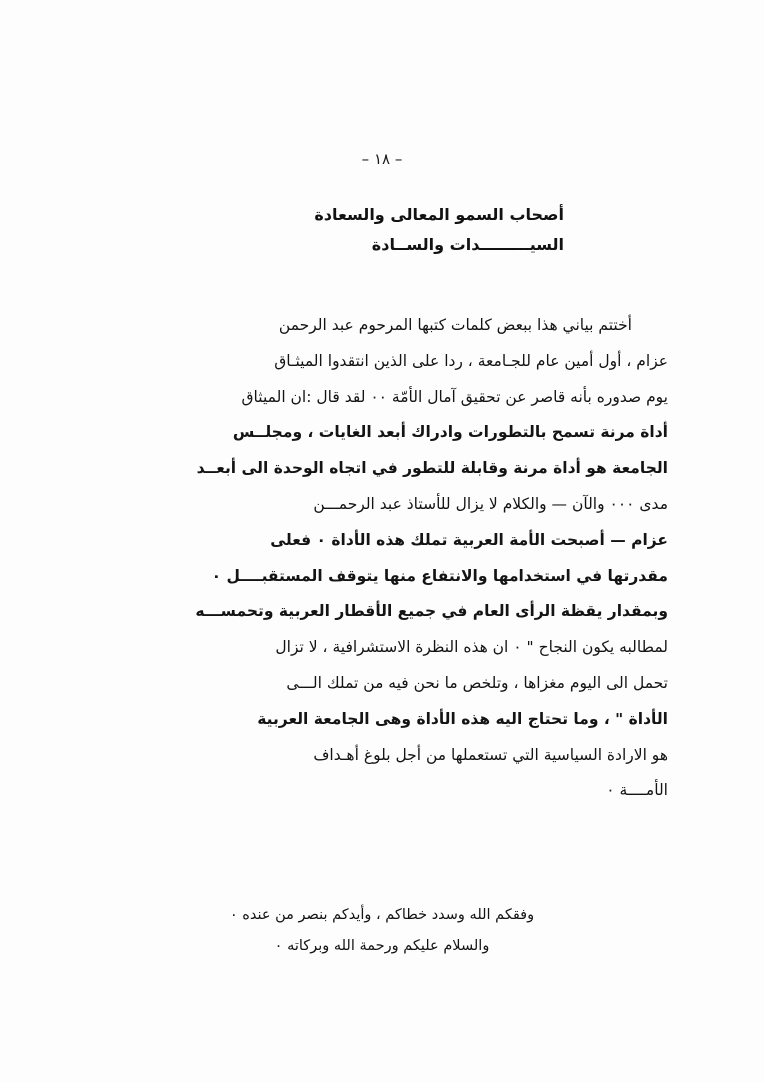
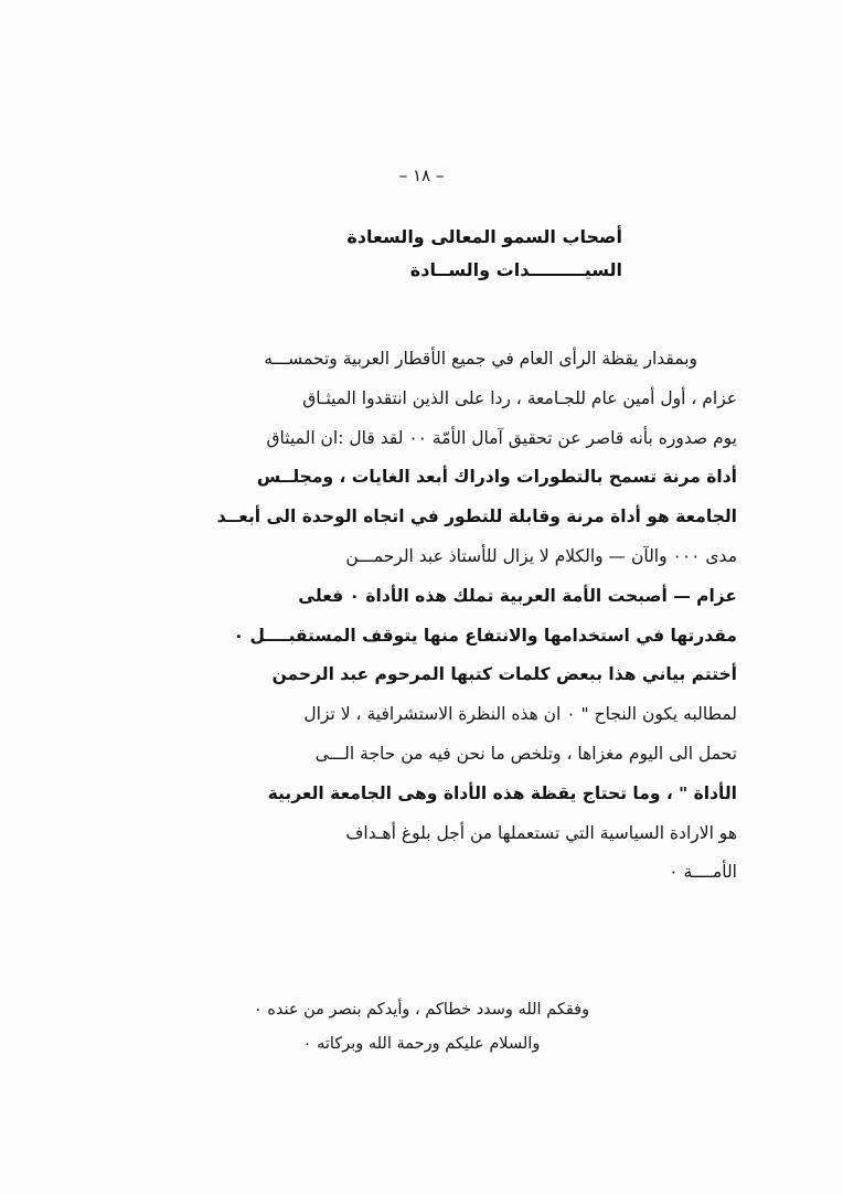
  – ١٨ –
  أصحاب السمو المعالى والسعادة
  السيـــــــــدات والســادة
- أختتم بياني هذا ببعض كلمات كتبها المرحوم عبد الرحمن
+ وبمقدار يقظة الرأى العام في جميع الأقطار العربية وتحمســـه
  عزام ، أول أمين عام للجـامعة ، ردا على الذين انتقدوا الميثـاق
  يوم صدوره بأنه قاصر عن تحقيق آمال الأمّة ٠٠ لقد قال :ان الميثاق
  أداة مرنة تسمح بالتطورات وادراك أبعد الغايات ، ومجلــس
  الجامعة هو أداة مرنة وقابلة للتطور في اتجاه الوحدة الى أبعــد
  مدى ٠٠٠ والآن — والكلام لا يزال للأستاذ عبد الرحمـــن
  عزام — أصبحت الأمة العربية تملك هذه الأداة ٠ فعلى
  مقدرتها في استخدامها والانتفاع منها يتوقف المستقبــــل ٠
- وبمقدار يقظة الرأى العام في جميع الأقطار العربية وتحمســـه
+ أختتم بياني هذا ببعض كلمات كتبها المرحوم عبد الرحمن
  لمطالبه يكون النجاح " ٠ ان هذه النظرة الاستشرافية ، لا تزال
- تحمل الى اليوم مغزاها ، وتلخص ما نحن فيه من تملك الـــى
+ تحمل الى اليوم مغزاها ، وتلخص ما نحن فيه من حاجة الـــى
- الأداة " ، وما تحتاج اليه هذه الأداة وهى الجامعة العربية
+ الأداة " ، وما تحتاج يقظة هذه الأداة وهى الجامعة العربية
  هو الارادة السياسية التي تستعملها من أجل بلوغ أهـداف
  الأمــــة ٠
  وفقكم الله وسدد خطاكم ، وأيدكم بنصر من عنده ٠
  والسلام عليكم ورحمة الله وبركاته ٠
